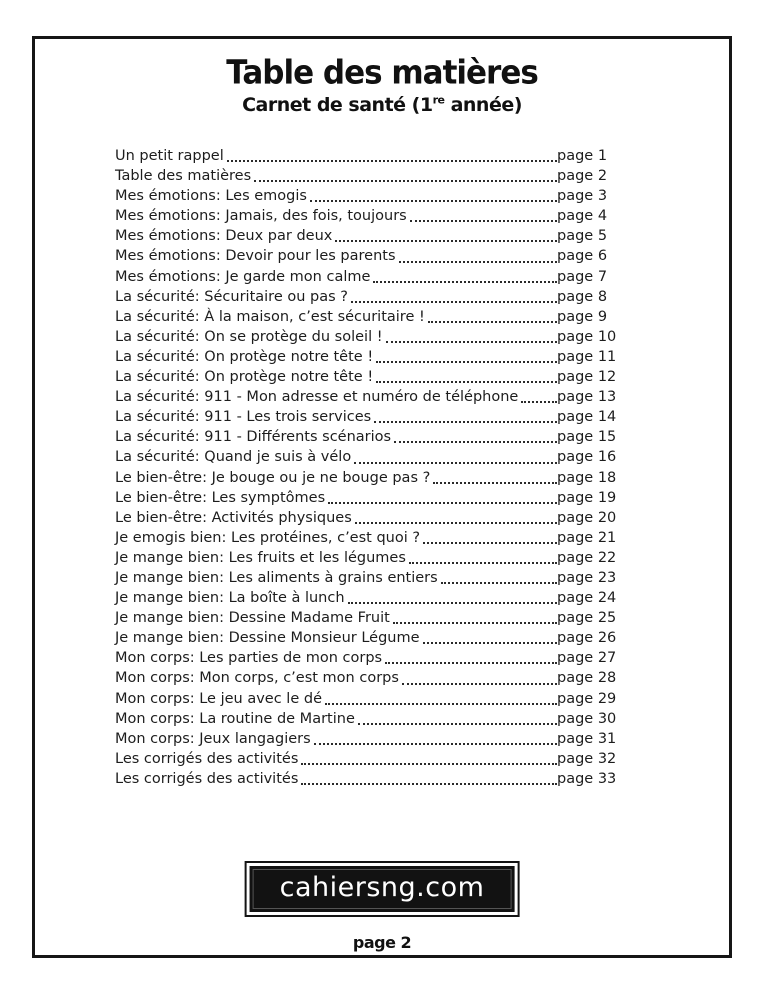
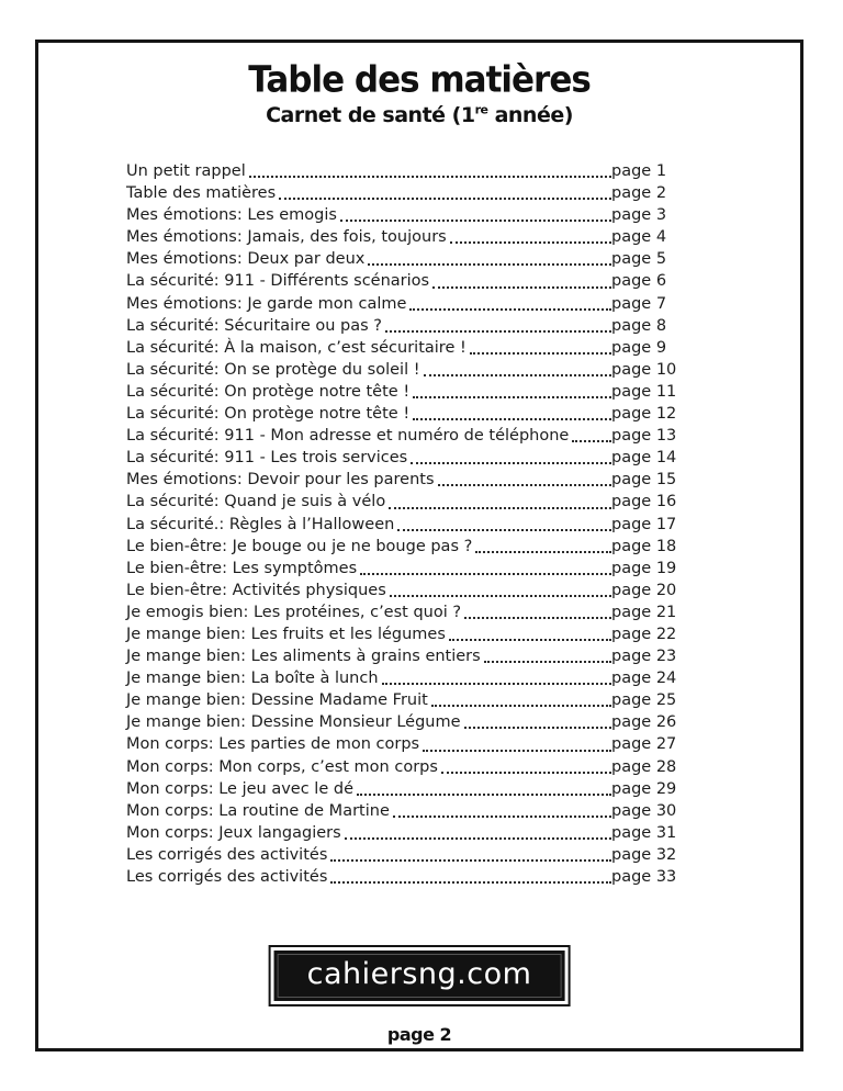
  Table des matières
  Carnet de santé (1re année)
  Un petit rappel
  page 1
  Table des matières
  page 2
  Mes émotions: Les emogis
  page 3
  Mes émotions: Jamais, des fois, toujours
  page 4
  Mes émotions: Deux par deux
  page 5
- Mes émotions: Devoir pour les parents
+ La sécurité: 911 - Différents scénarios
  page 6
  Mes émotions: Je garde mon calme
  page 7
  La sécurité: Sécuritaire ou pas ?
  page 8
  La sécurité: À la maison, c’est sécuritaire !
  page 9
  La sécurité: On se protège du soleil !
  page 10
  La sécurité: On protège notre tête !
  page 11
  La sécurité: On protège notre tête !
  page 12
  La sécurité: 911 - Mon adresse et numéro de téléphone
  page 13
  La sécurité: 911 - Les trois services
  page 14
- La sécurité: 911 - Différents scénarios
+ Mes émotions: Devoir pour les parents
  page 15
  La sécurité: Quand je suis à vélo
  page 16
+ La sécurité.: Règles à l’Halloween
+ page 17
  Le bien-être: Je bouge ou je ne bouge pas ?
  page 18
  Le bien-être: Les symptômes
  page 19
  Le bien-être: Activités physiques
  page 20
  Je emogis bien: Les protéines, c’est quoi ?
  page 21
  Je mange bien: Les fruits et les légumes
  page 22
  Je mange bien: Les aliments à grains entiers
  page 23
  Je mange bien: La boîte à lunch
  page 24
  Je mange bien: Dessine Madame Fruit
  page 25
  Je mange bien: Dessine Monsieur Légume
  page 26
  Mon corps: Les parties de mon corps
  page 27
  Mon corps: Mon corps, c’est mon corps
  page 28
  Mon corps: Le jeu avec le dé
  page 29
  Mon corps: La routine de Martine
  page 30
  Mon corps: Jeux langagiers
  page 31
  Les corrigés des activités
  page 32
  Les corrigés des activités
  page 33
  cahiersng.com
  page 2
